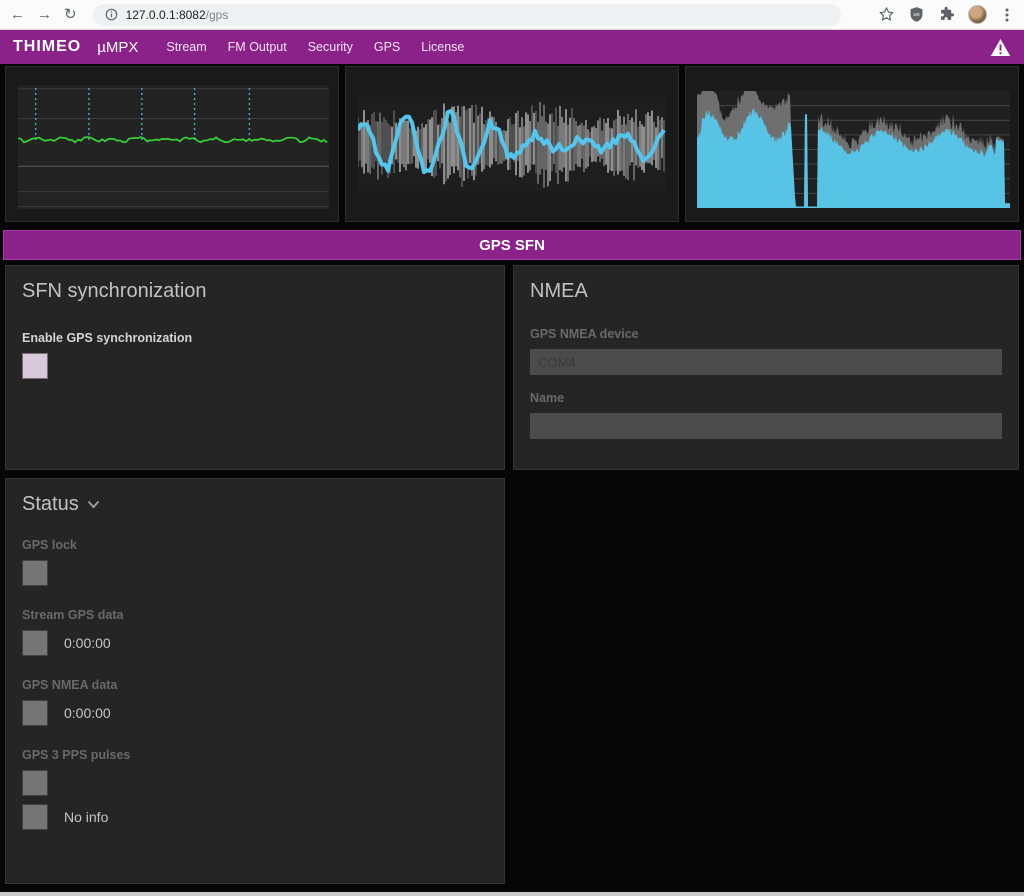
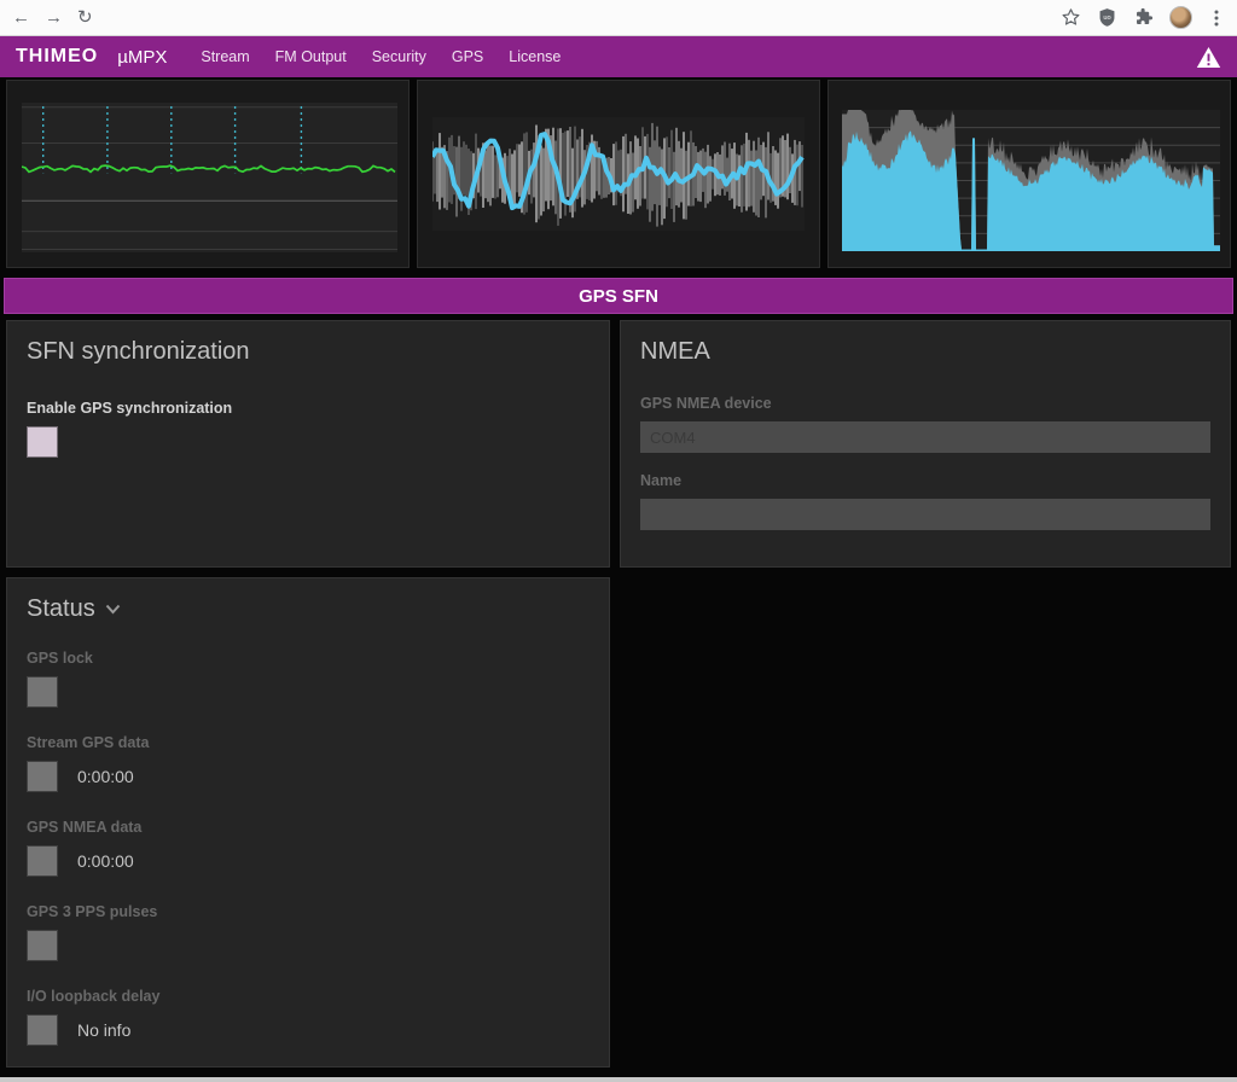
  ←
  →
  ↻
- 127.0.0.1:8082/gps
  THIMEO
  µMPX
  Stream
  FM Output
  Security
  GPS
  License
  GPS SFN
  SFN synchronization
  Enable GPS synchronization
  NMEA
  GPS NMEA device
  Name
  Status
  GPS lock
  Stream GPS data
  0:00:00
  GPS NMEA data
  0:00:00
  GPS 3 PPS pulses
+ I/O loopback delay
  No info
